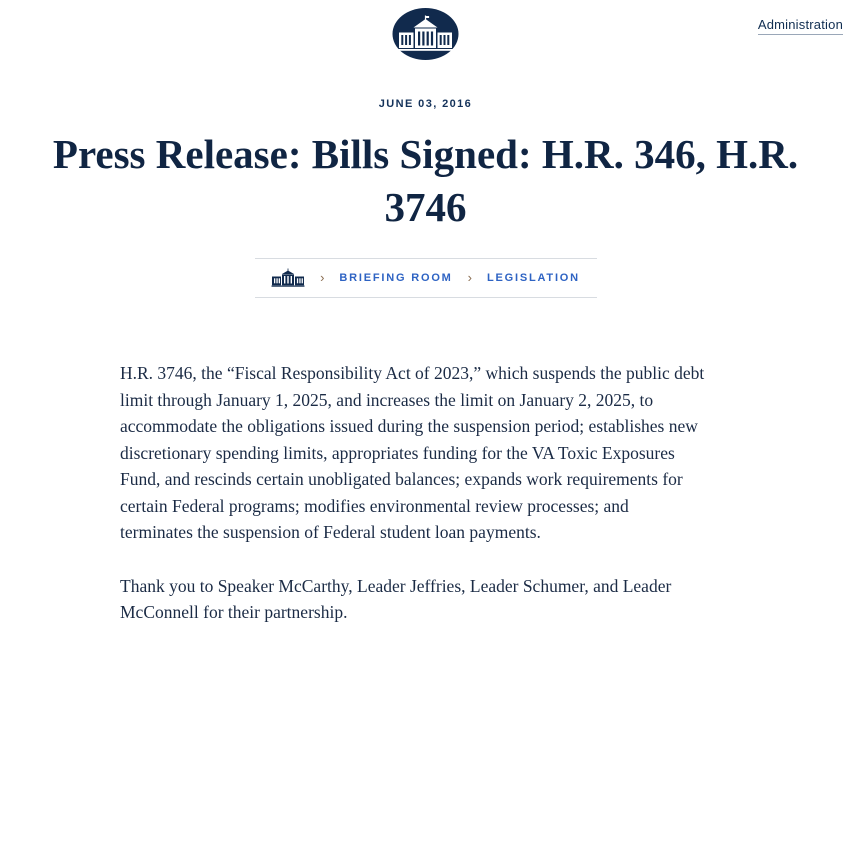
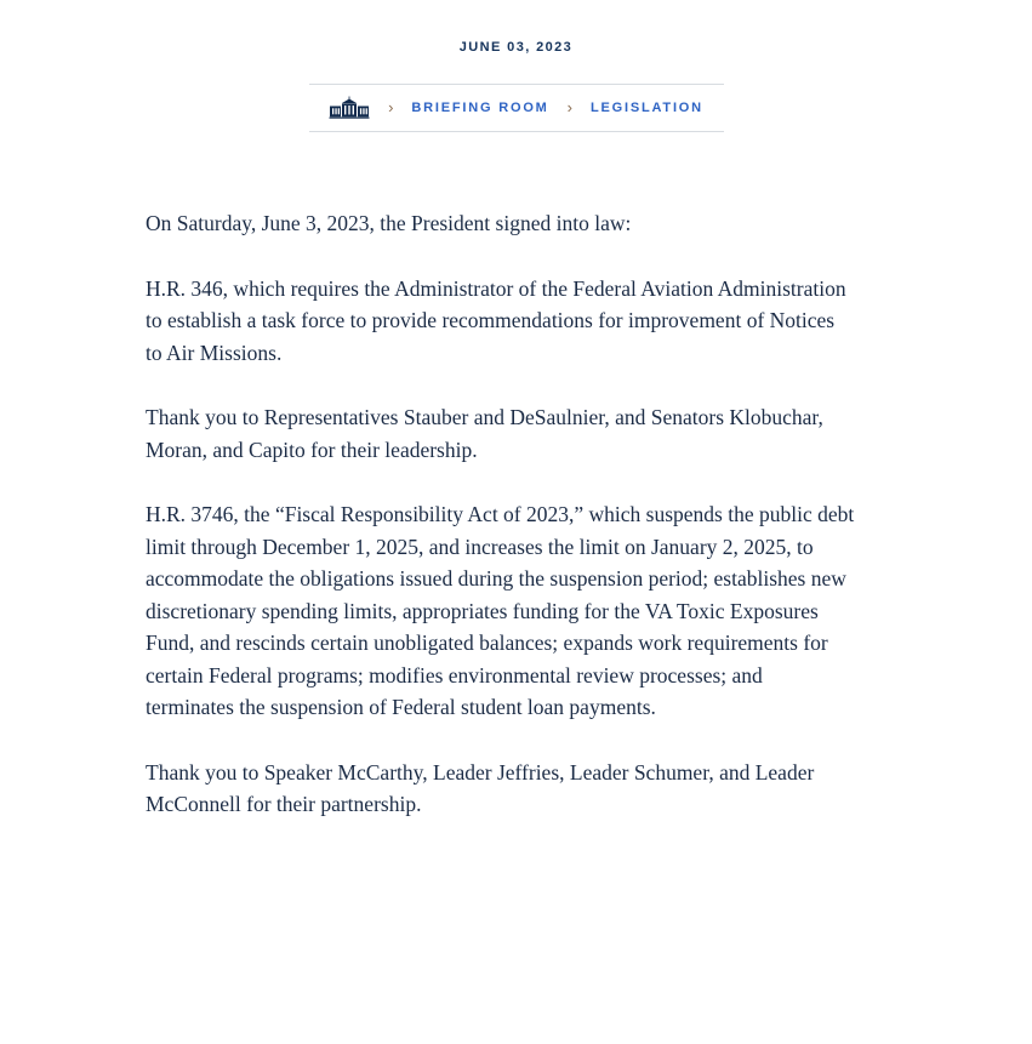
- Administration
- JUNE 03, 2016
+ JUNE 03, 2023
- Press Release: Bills Signed: H.R. 346, H.R. 3746
  ›
  BRIEFING ROOM
  ›
  LEGISLATION
+ On Saturday, June 3, 2023, the President signed into law:
+ H.R. 346, which requires the Administrator of the Federal Aviation Administration to establish a task force to provide recommendations for improvement of Notices to Air Missions.
+ Thank you to Representatives Stauber and DeSaulnier, and Senators Klobuchar, Moran, and Capito for their leadership.
- H.R. 3746, the “Fiscal Responsibility Act of 2023,” which suspends the public debt limit through January 1, 2025, and increases the limit on January 2, 2025, to accommodate the obligations issued during the suspension period; establishes new discretionary spending limits, appropriates funding for the VA Toxic Exposures Fund, and rescinds certain unobligated balances; expands work requirements for certain Federal programs; modifies environmental review processes; and terminates the suspension of Federal student loan payments.
+ H.R. 3746, the “Fiscal Responsibility Act of 2023,” which suspends the public debt limit through December 1, 2025, and increases the limit on January 2, 2025, to accommodate the obligations issued during the suspension period; establishes new discretionary spending limits, appropriates funding for the VA Toxic Exposures Fund, and rescinds certain unobligated balances; expands work requirements for certain Federal programs; modifies environmental review processes; and terminates the suspension of Federal student loan payments.
  Thank you to Speaker McCarthy, Leader Jeffries, Leader Schumer, and Leader McConnell for their partnership.
